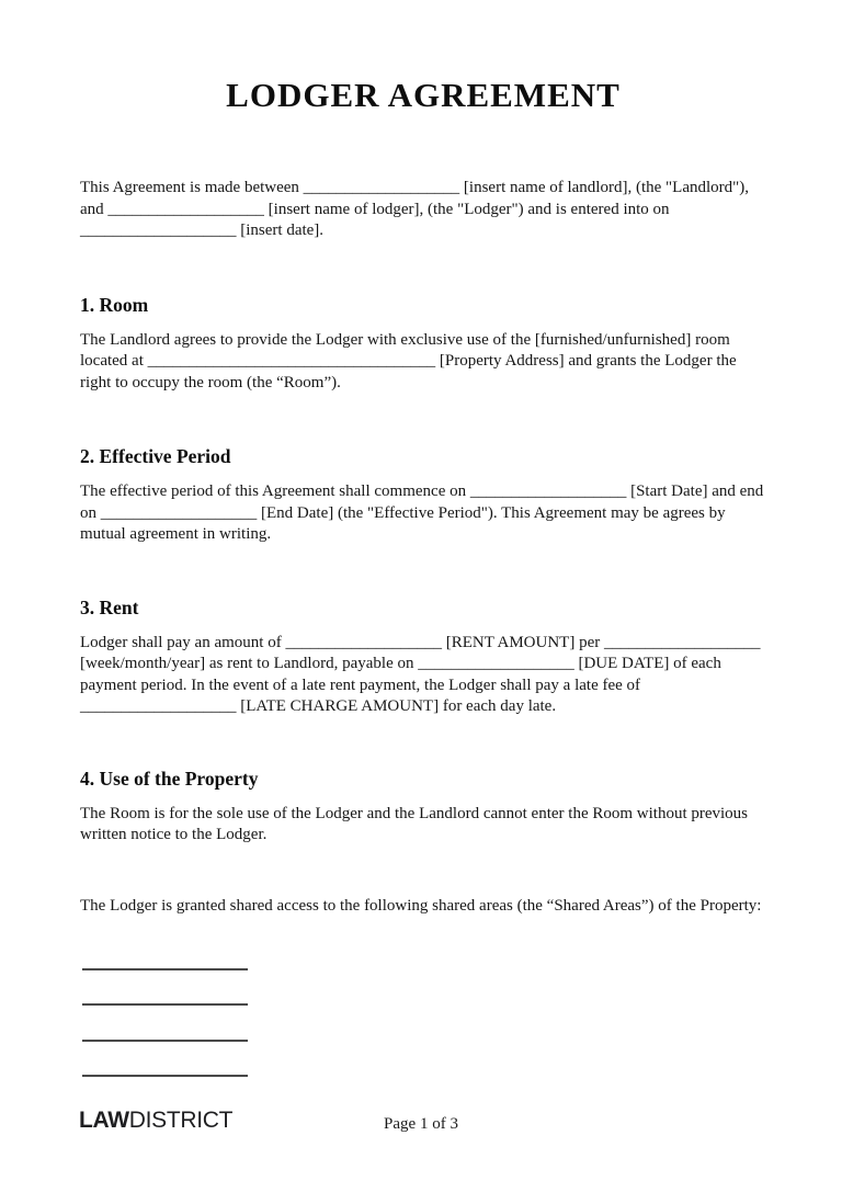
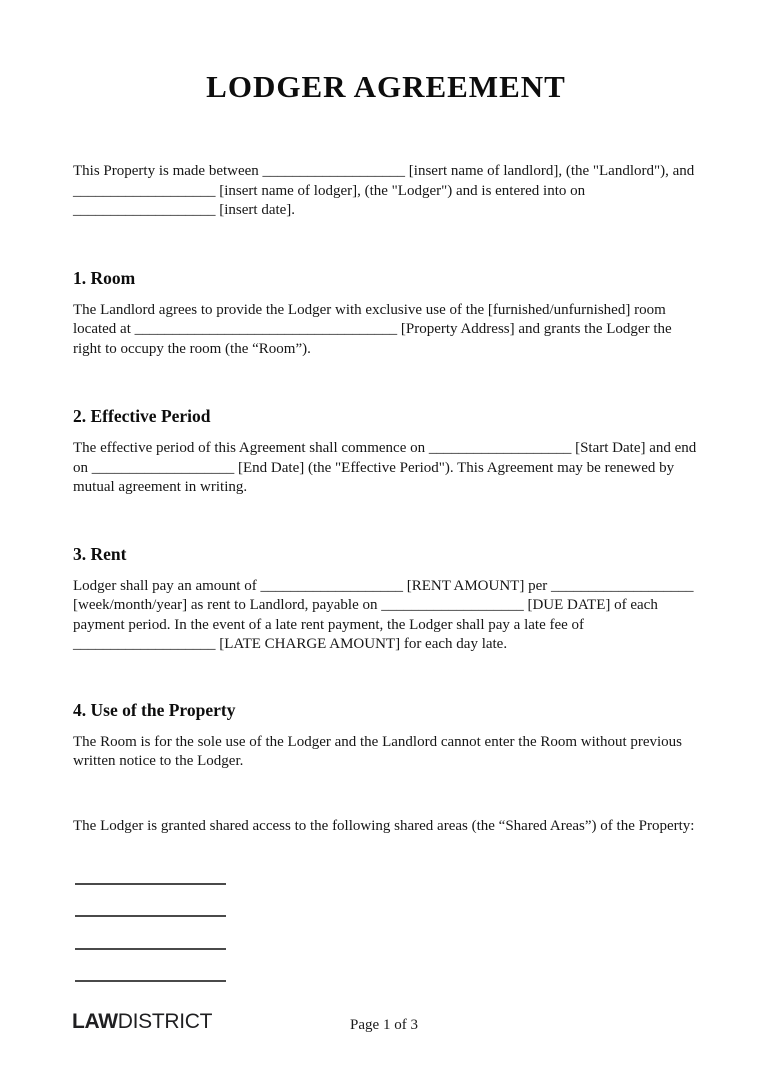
  LODGER AGREEMENT
- This Agreement is made between ___________________ [insert name of landlord], (the "Landlord"), and ___________________ [insert name of lodger], (the "Lodger") and is entered into on ___________________ [insert date].
+ This Property is made between ___________________ [insert name of landlord], (the "Landlord"), and ___________________ [insert name of lodger], (the "Lodger") and is entered into on ___________________ [insert date].
  1. Room
  The Landlord agrees to provide the Lodger with exclusive use of the [furnished/unfurnished] room located at ___________________________________ [Property Address] and grants the Lodger the right to occupy the room (the “Room”).
  2. Effective Period
- The effective period of this Agreement shall commence on ___________________ [Start Date] and end on ___________________ [End Date] (the "Effective Period"). This Agreement may be agrees by mutual agreement in writing.
+ The effective period of this Agreement shall commence on ___________________ [Start Date] and end on ___________________ [End Date] (the "Effective Period"). This Agreement may be renewed by mutual agreement in writing.
  3. Rent
  Lodger shall pay an amount of ___________________ [RENT AMOUNT] per ___________________ [week/month/year] as rent to Landlord, payable on ___________________ [DUE DATE] of each payment period. In the event of a late rent payment, the Lodger shall pay a late fee of ___________________ [LATE CHARGE AMOUNT] for each day late.
  4. Use of the Property
  The Room is for the sole use of the Lodger and the Landlord cannot enter the Room without previous written notice to the Lodger.
  The Lodger is granted shared access to the following shared areas (the “Shared Areas”) of the Property:
  LAWDISTRICT
  Page 1 of 3
